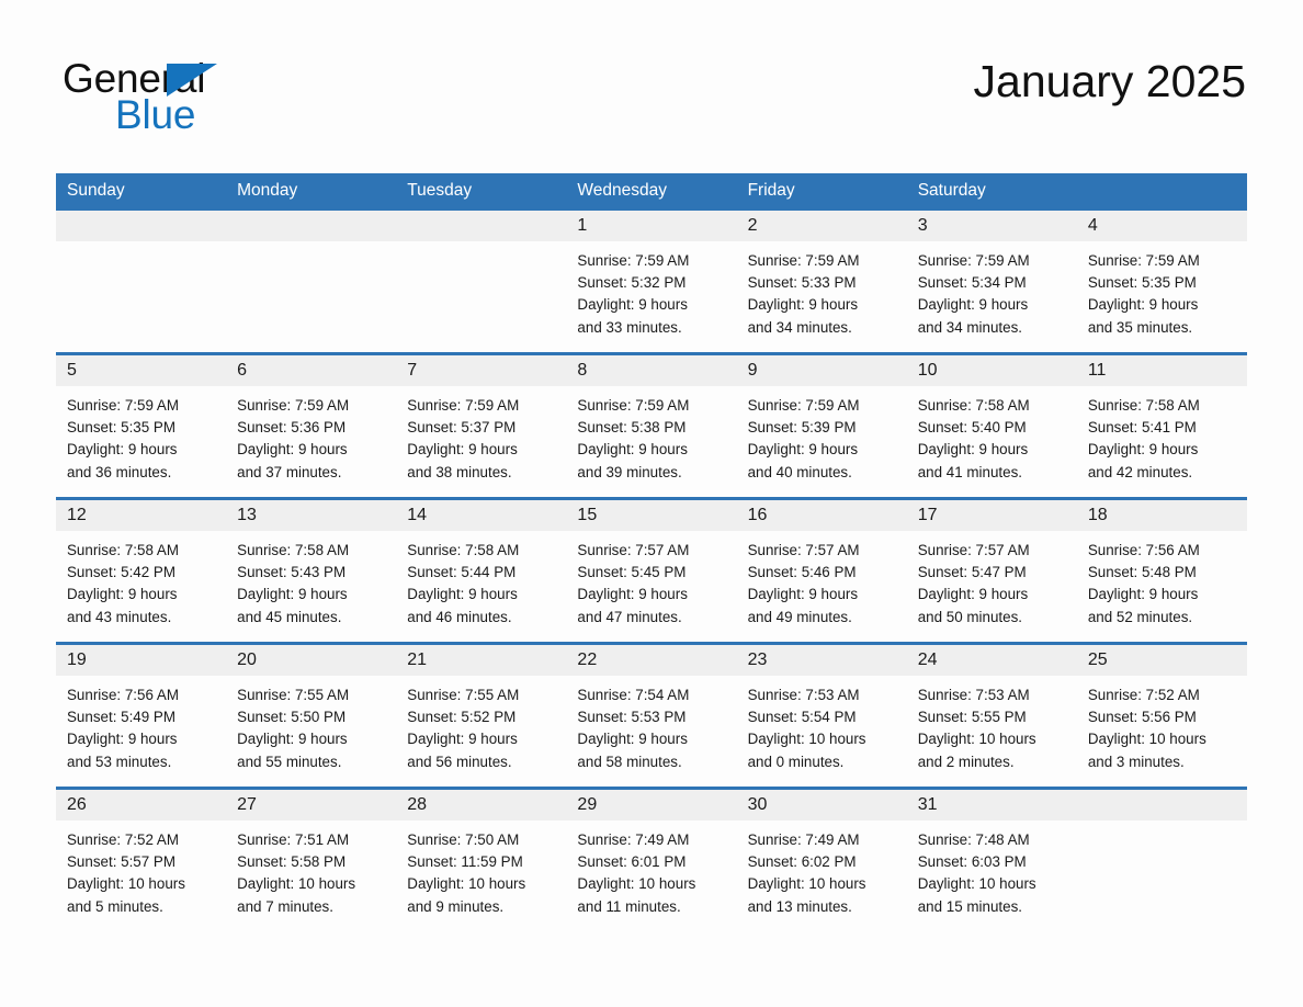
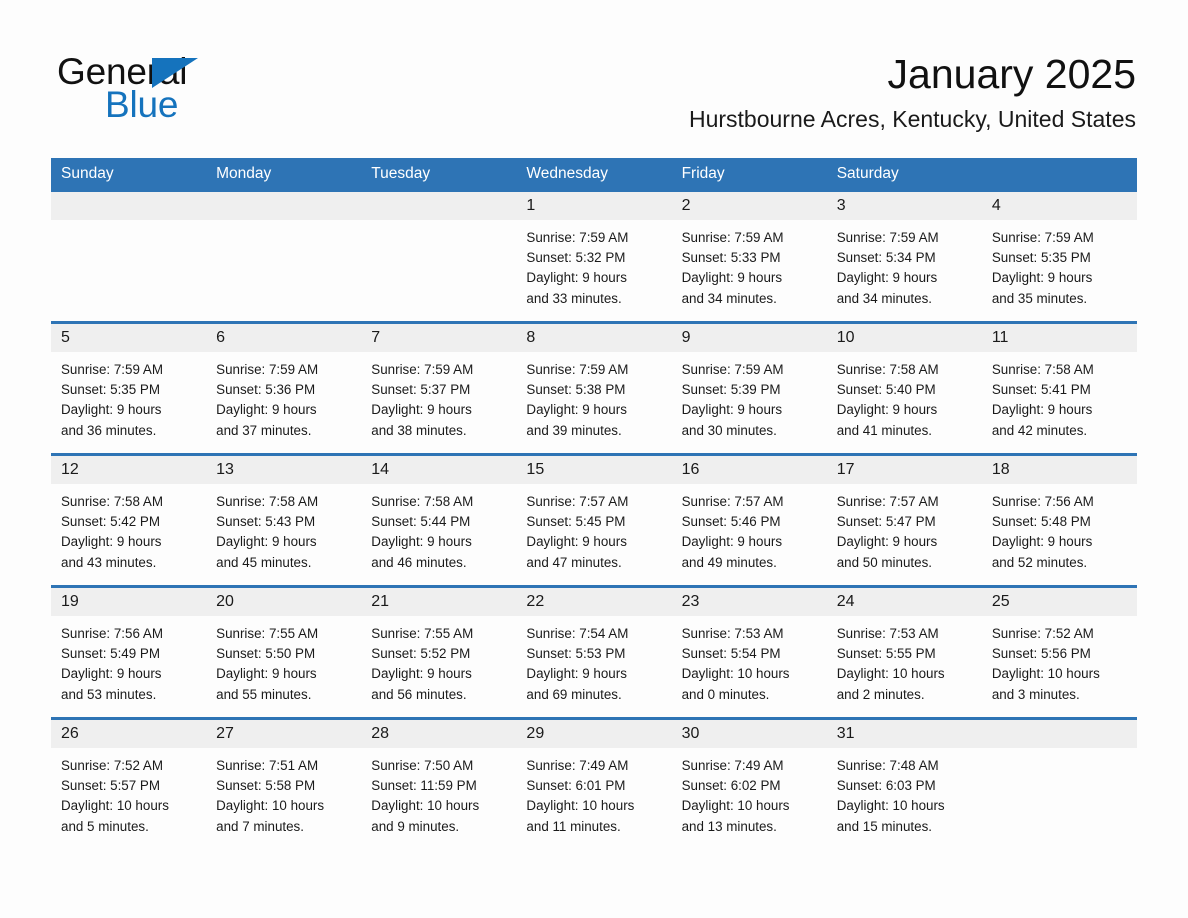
  General
  Blue
  January 2025
+ Hurstbourne Acres, Kentucky, United States
  Sunday
  Monday
  Tuesday
  Wednesday
  Friday
  Saturday
  1
  Sunrise: 7:59 AM
  Sunset: 5:32 PM
  Daylight: 9 hours
  and 33 minutes.
  2
  Sunrise: 7:59 AM
  Sunset: 5:33 PM
  Daylight: 9 hours
  and 34 minutes.
  3
  Sunrise: 7:59 AM
  Sunset: 5:34 PM
  Daylight: 9 hours
  and 34 minutes.
  4
  Sunrise: 7:59 AM
  Sunset: 5:35 PM
  Daylight: 9 hours
  and 35 minutes.
  5
  Sunrise: 7:59 AM
  Sunset: 5:35 PM
  Daylight: 9 hours
  and 36 minutes.
  6
  Sunrise: 7:59 AM
  Sunset: 5:36 PM
  Daylight: 9 hours
  and 37 minutes.
  7
  Sunrise: 7:59 AM
  Sunset: 5:37 PM
  Daylight: 9 hours
  and 38 minutes.
  8
  Sunrise: 7:59 AM
  Sunset: 5:38 PM
  Daylight: 9 hours
  and 39 minutes.
  9
  Sunrise: 7:59 AM
  Sunset: 5:39 PM
  Daylight: 9 hours
- and 40 minutes.
+ and 30 minutes.
  10
  Sunrise: 7:58 AM
  Sunset: 5:40 PM
  Daylight: 9 hours
  and 41 minutes.
  11
  Sunrise: 7:58 AM
  Sunset: 5:41 PM
  Daylight: 9 hours
  and 42 minutes.
  12
  Sunrise: 7:58 AM
  Sunset: 5:42 PM
  Daylight: 9 hours
  and 43 minutes.
  13
  Sunrise: 7:58 AM
  Sunset: 5:43 PM
  Daylight: 9 hours
  and 45 minutes.
  14
  Sunrise: 7:58 AM
  Sunset: 5:44 PM
  Daylight: 9 hours
  and 46 minutes.
  15
  Sunrise: 7:57 AM
  Sunset: 5:45 PM
  Daylight: 9 hours
  and 47 minutes.
  16
  Sunrise: 7:57 AM
  Sunset: 5:46 PM
  Daylight: 9 hours
  and 49 minutes.
  17
  Sunrise: 7:57 AM
  Sunset: 5:47 PM
  Daylight: 9 hours
  and 50 minutes.
  18
  Sunrise: 7:56 AM
  Sunset: 5:48 PM
  Daylight: 9 hours
  and 52 minutes.
  19
  Sunrise: 7:56 AM
  Sunset: 5:49 PM
  Daylight: 9 hours
  and 53 minutes.
  20
  Sunrise: 7:55 AM
  Sunset: 5:50 PM
  Daylight: 9 hours
  and 55 minutes.
  21
  Sunrise: 7:55 AM
  Sunset: 5:52 PM
  Daylight: 9 hours
  and 56 minutes.
  22
  Sunrise: 7:54 AM
  Sunset: 5:53 PM
  Daylight: 9 hours
- and 58 minutes.
+ and 69 minutes.
  23
  Sunrise: 7:53 AM
  Sunset: 5:54 PM
  Daylight: 10 hours
  and 0 minutes.
  24
  Sunrise: 7:53 AM
  Sunset: 5:55 PM
  Daylight: 10 hours
  and 2 minutes.
  25
  Sunrise: 7:52 AM
  Sunset: 5:56 PM
  Daylight: 10 hours
  and 3 minutes.
  26
  Sunrise: 7:52 AM
  Sunset: 5:57 PM
  Daylight: 10 hours
  and 5 minutes.
  27
  Sunrise: 7:51 AM
  Sunset: 5:58 PM
  Daylight: 10 hours
  and 7 minutes.
  28
  Sunrise: 7:50 AM
  Sunset: 11:59 PM
  Daylight: 10 hours
  and 9 minutes.
  29
  Sunrise: 7:49 AM
  Sunset: 6:01 PM
  Daylight: 10 hours
  and 11 minutes.
  30
  Sunrise: 7:49 AM
  Sunset: 6:02 PM
  Daylight: 10 hours
  and 13 minutes.
  31
  Sunrise: 7:48 AM
  Sunset: 6:03 PM
  Daylight: 10 hours
  and 15 minutes.
